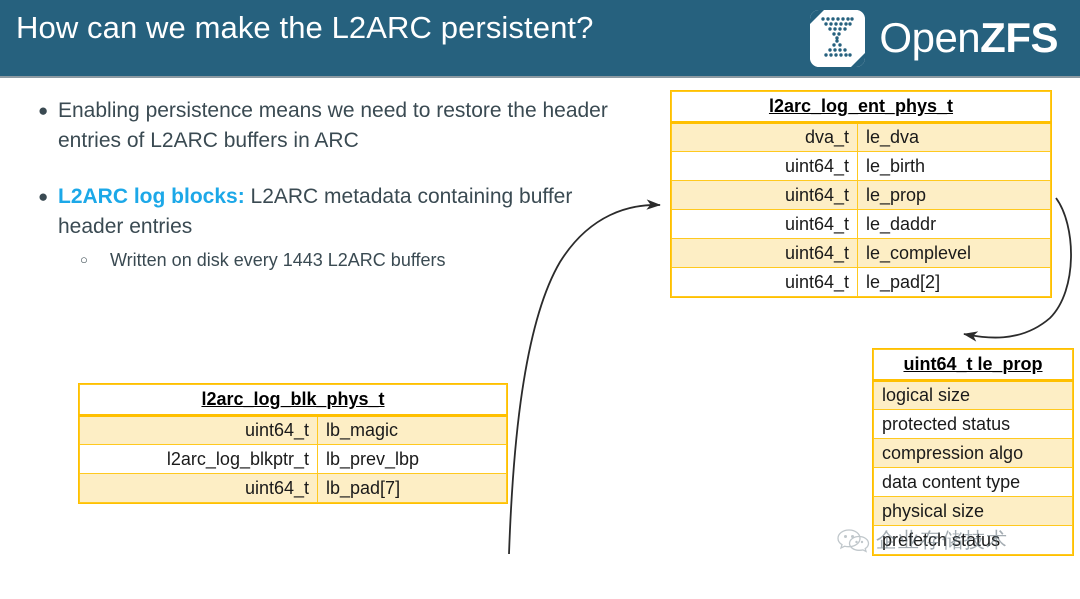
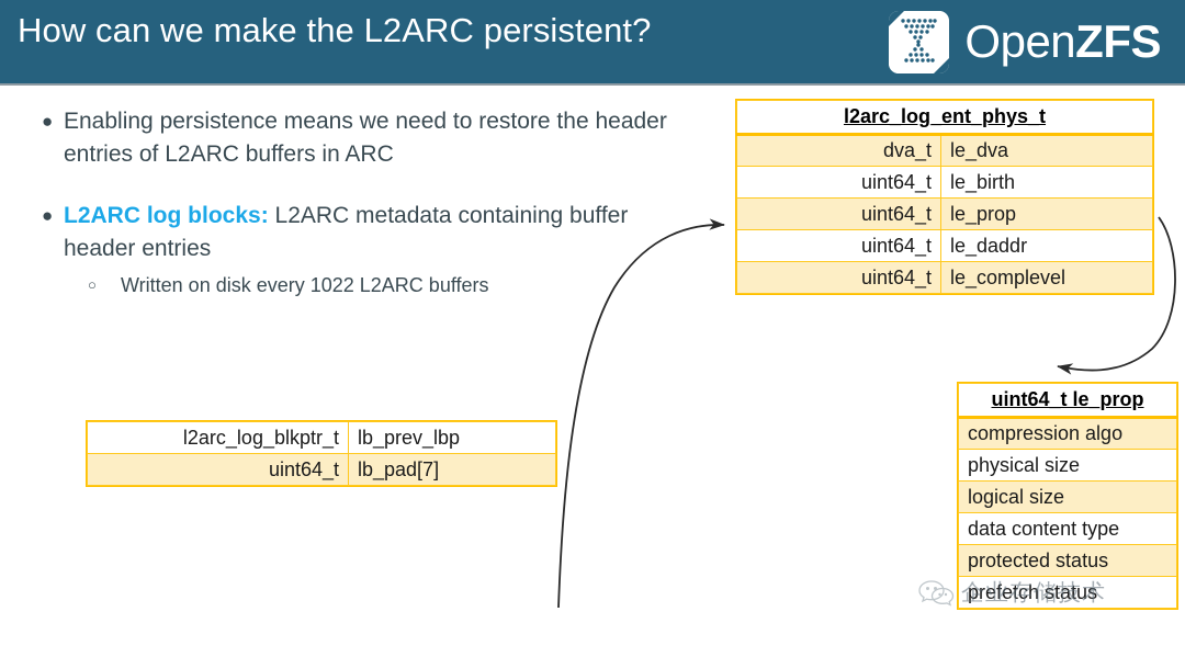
  How can we make the L2ARC persistent?
  OpenZFS
  ●
  Enabling persistence means we need to restore the header entries of L2ARC buffers in ARC
  ●
  L2ARC log blocks: L2ARC metadata containing buffer header entries
  ○
- Written on disk every 1443 L2ARC buffers
+ Written on disk every 1022 L2ARC buffers
  l2arc_log_ent_phys_t
  dva_t	le_dva
  uint64_t	le_birth
  uint64_t	le_prop
  uint64_t	le_daddr
  uint64_t	le_complevel
- uint64_t	le_pad[2]
- l2arc_log_blk_phys_t
- uint64_t	lb_magic
  l2arc_log_blkptr_t	lb_prev_lbp
  uint64_t	lb_pad[7]
  uint64_t le_prop
- logical size
+ compression algo
- protected status
+ physical size
- compression algo
+ logical size
  data content type
- physical size
+ protected status
  prefetch status
  企业存储技术
